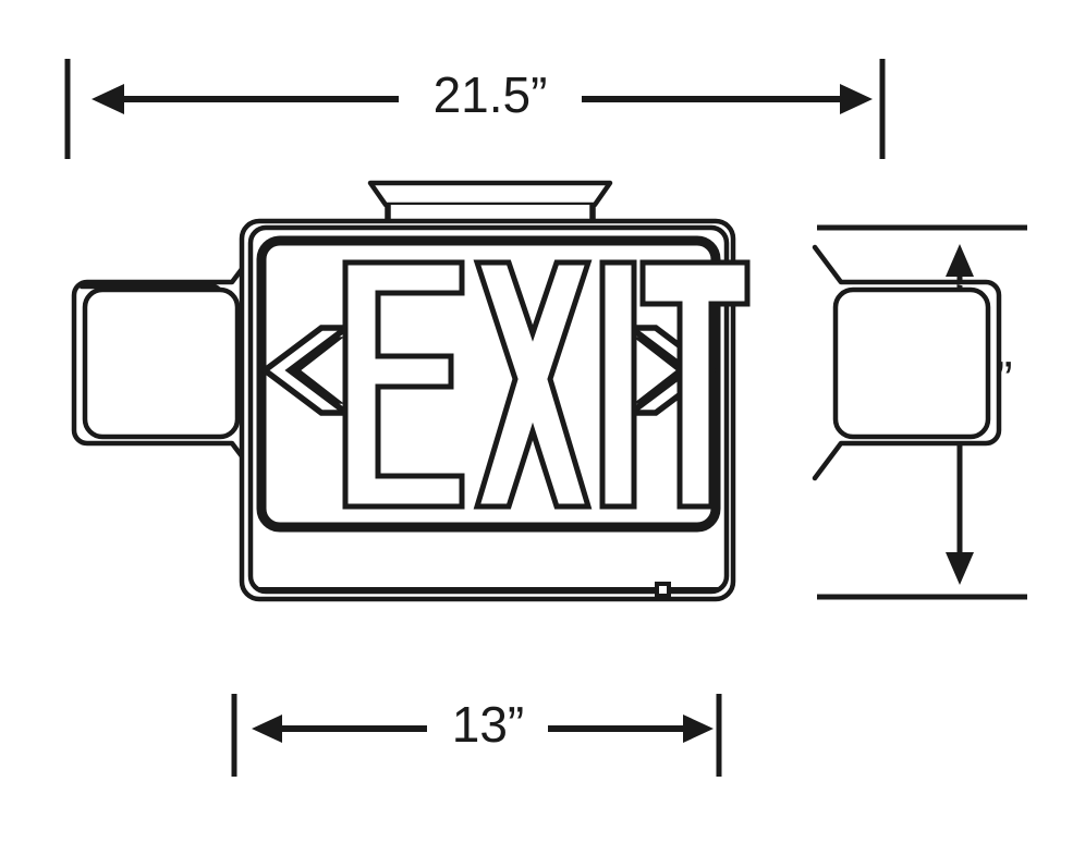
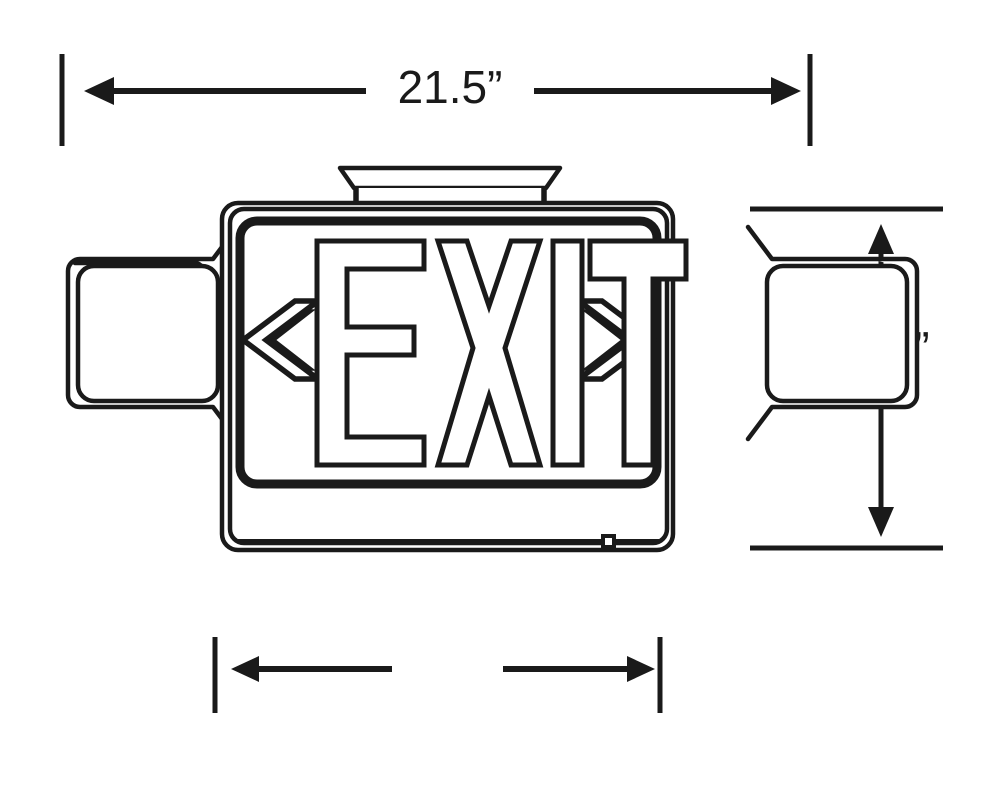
  21.5”
- 13”
